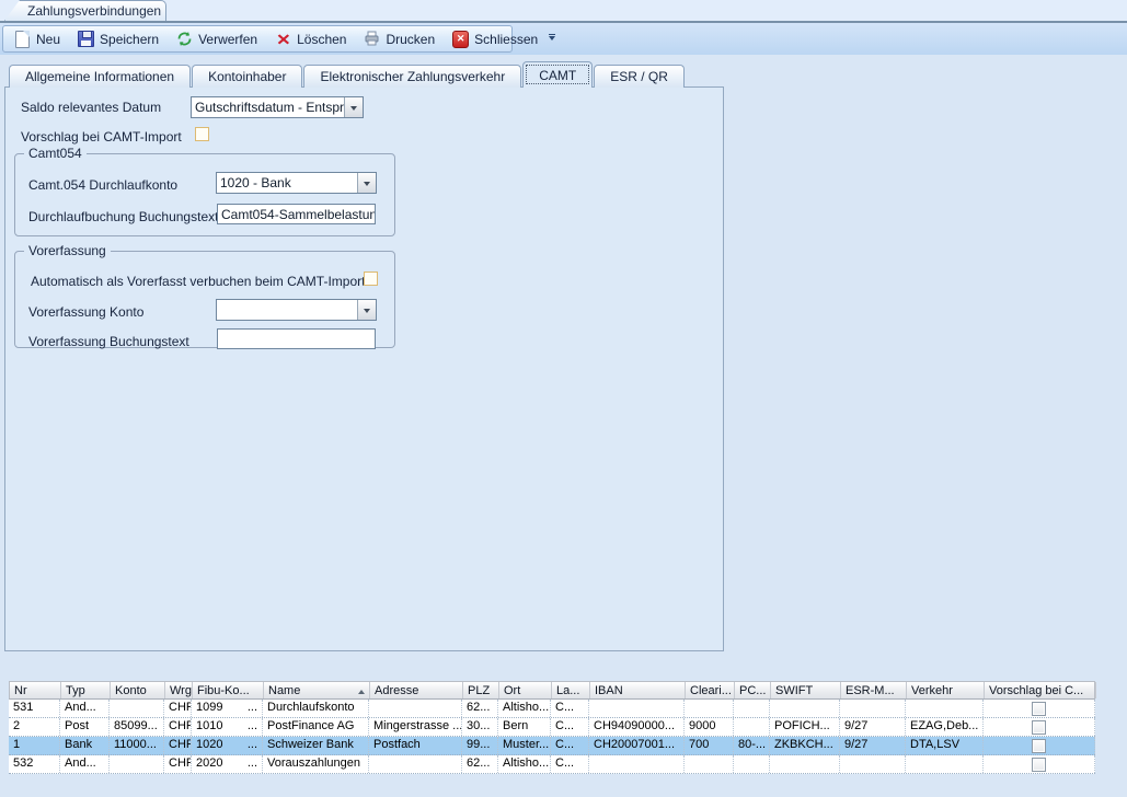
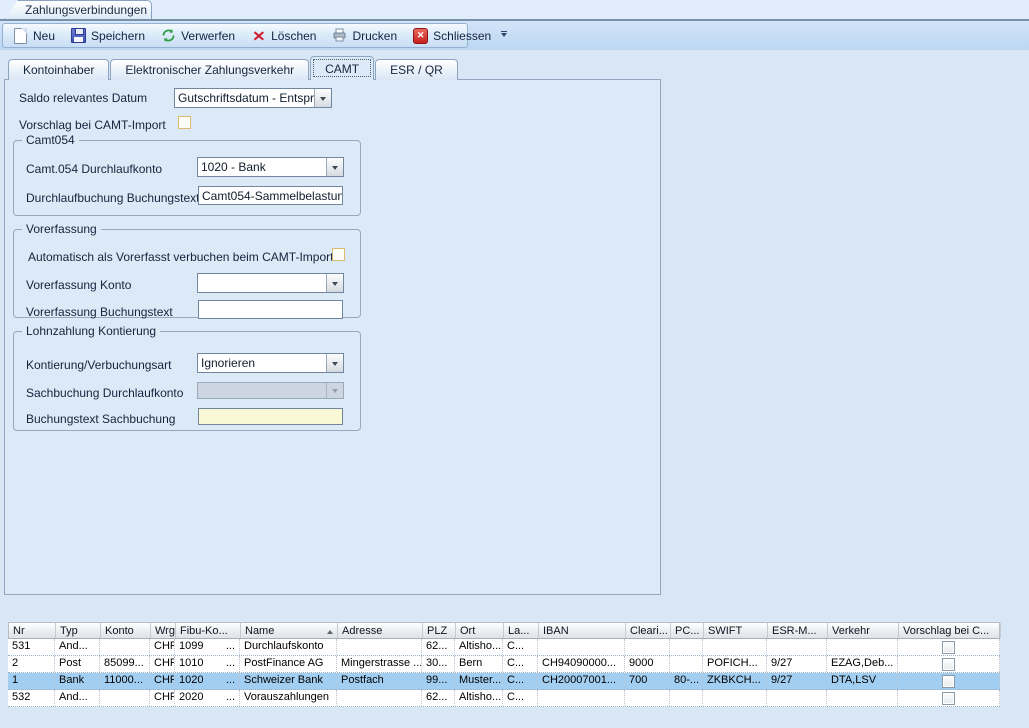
  Zahlungsverbindungen
  Neu
  Speichern
  Verwerfen
  ✕
  Löschen
  Drucken
  ✕
  Schliessen
- Allgemeine Informationen
  Kontoinhaber
  Elektronischer Zahlungsverkehr
  CAMT
  ESR / QR
  Saldo relevantes Datum
  Gutschriftsdatum - Entspr
  Vorschlag bei CAMT-Import
  Camt054
  Camt.054 Durchlaufkonto
  1020 - Bank
  Durchlaufbuchung Buchungstex
  Camt054-Sammelbelastun
  Vorerfassung
  Automatisch als Vorerfasst verbuchen beim CAMT-Impor
  Vorerfassung Konto
  Vorerfassung Buchungstext
+ Lohnzahlung Kontierung
+ Kontierung/Verbuchungsart
+ Ignorieren
+ Sachbuchung Durchlaufkonto
+ Buchungstext Sachbuchung
  Nr
  Typ
  Konto
  Wrg
  Fibu-Ko...
  Name
  Adresse
  PLZ
  Ort
  La...
  IBAN
  Cleari...
  PC...
  SWIFT
  ESR-M...
  Verkehr
  Vorschlag bei C...
  531
  And...
  CHF
  1099
  ...
  Durchlaufskonto
  62...
  Altisho...
  C...
  2
  Post
  85099...
  CHF
  1010
  ...
  PostFinance AG
  Mingerstrasse ...
  30...
  Bern
  C...
  CH94090000...
  9000
  POFICH...
  9/27
  EZAG,Deb...
  1
  Bank
  11000...
  CHF
  1020
  ...
  Schweizer Bank
  Postfach
  99...
  Muster...
  C...
  CH20007001...
  700
  80-...
  ZKBKCH...
  9/27
  DTA,LSV
  532
  And...
  CHF
  2020
  ...
  Vorauszahlungen
  62...
  Altisho...
  C...
